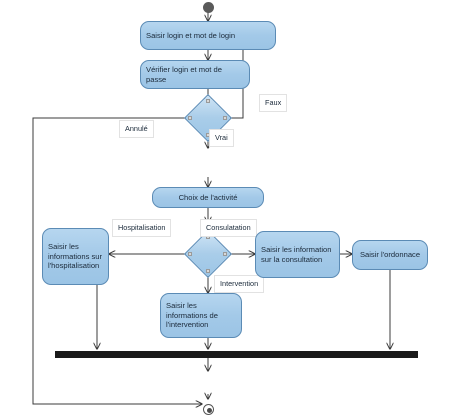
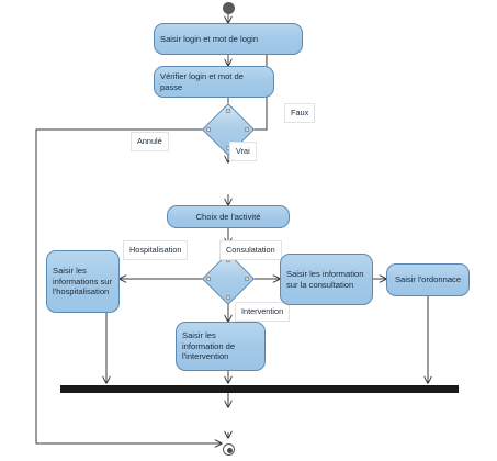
  Saisir login et mot de login
  Vérifier login et mot de passe
  Faux
  Annulé
  Vrai
  Choix de l'activité
  Hospitalisation
  Consulatation
  Intervention
  Saisir les informations sur l'hospitalisation
  Saisir les information sur la consultation
  Saisir l'ordonnace
- Saisir les informations de l'intervention
+ Saisir les information de l'intervention
